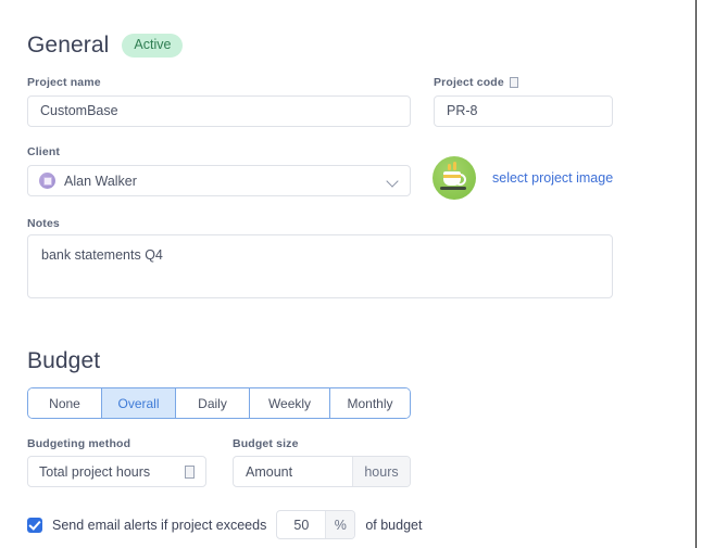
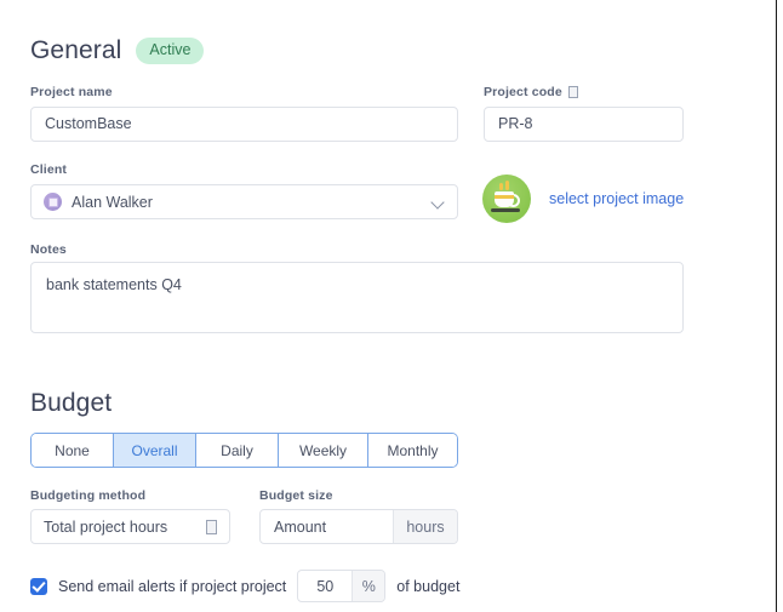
  General
  Active
  Project name
  CustomBase
  Project code
  PR-8
  Client
  Alan Walker
  select project image
  Notes
  bank statements Q4
  Budget
  None
  Overall
  Daily
  Weekly
  Monthly
  Budgeting method
  Total project hours
  Budget size
  Amount
  hours
- Send email alerts if project exceeds
+ Send email alerts if project project
  50
  %
  of budget
